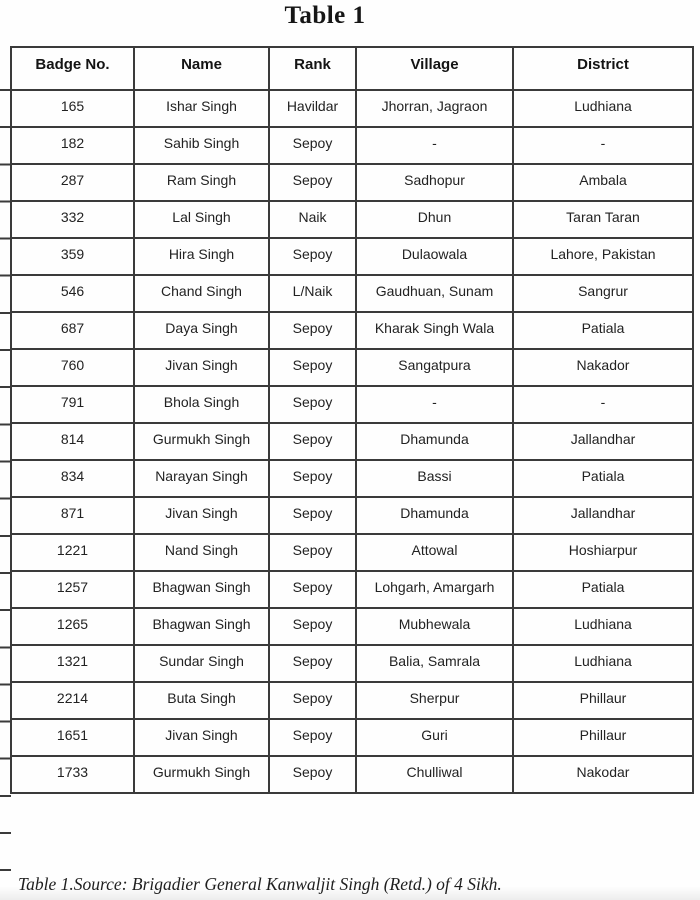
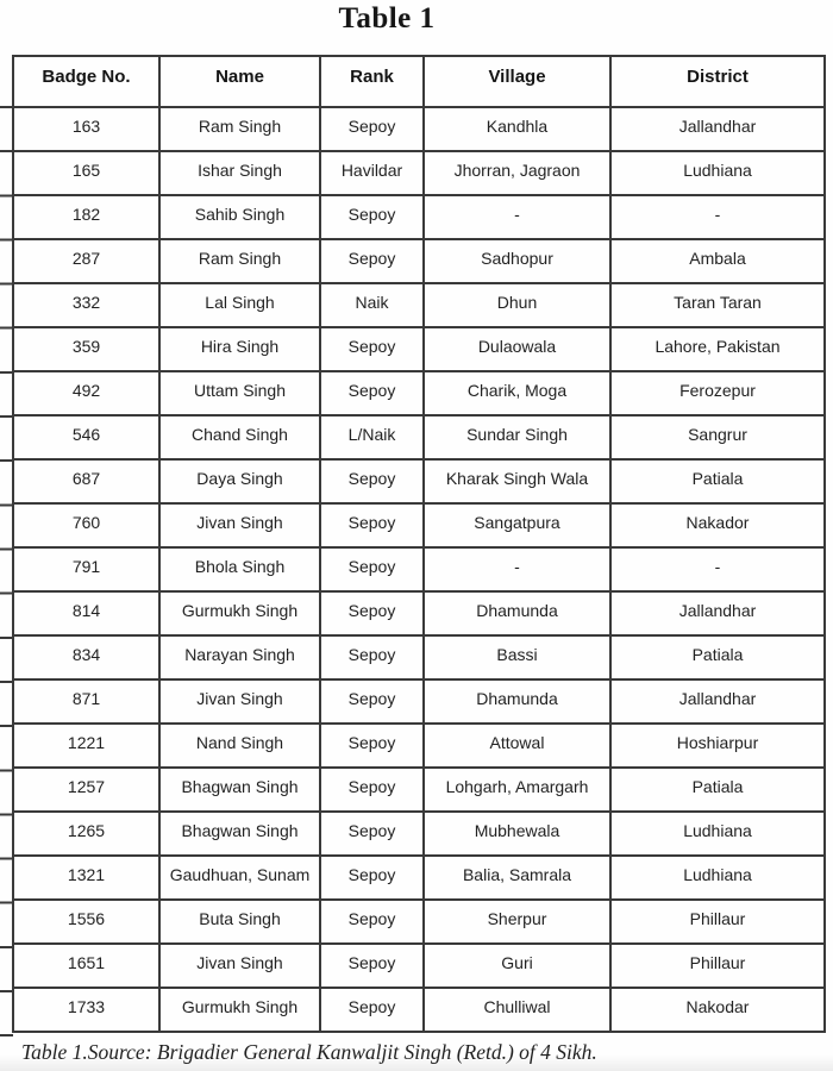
  Table 1
  Badge No.	Name	Rank	Village	District
+ 163	Ram Singh	Sepoy	Kandhla	Jallandhar
  165	Ishar Singh	Havildar	Jhorran, Jagraon	Ludhiana
  182	Sahib Singh	Sepoy	-	-
  287	Ram Singh	Sepoy	Sadhopur	Ambala
  332	Lal Singh	Naik	Dhun	Taran Taran
  359	Hira Singh	Sepoy	Dulaowala	Lahore, Pakistan
+ 492	Uttam Singh	Sepoy	Charik, Moga	Ferozepur
- 546	Chand Singh	L/Naik	Gaudhuan, Sunam	Sangrur
+ 546	Chand Singh	L/Naik	Sundar Singh	Sangrur
  687	Daya Singh	Sepoy	Kharak Singh Wala	Patiala
  760	Jivan Singh	Sepoy	Sangatpura	Nakador
  791	Bhola Singh	Sepoy	-	-
  814	Gurmukh Singh	Sepoy	Dhamunda	Jallandhar
  834	Narayan Singh	Sepoy	Bassi	Patiala
  871	Jivan Singh	Sepoy	Dhamunda	Jallandhar
  1221	Nand Singh	Sepoy	Attowal	Hoshiarpur
  1257	Bhagwan Singh	Sepoy	Lohgarh, Amargarh	Patiala
  1265	Bhagwan Singh	Sepoy	Mubhewala	Ludhiana
- 1321	Sundar Singh	Sepoy	Balia, Samrala	Ludhiana
+ 1321	Gaudhuan, Sunam	Sepoy	Balia, Samrala	Ludhiana
- 2214	Buta Singh	Sepoy	Sherpur	Phillaur
+ 1556	Buta Singh	Sepoy	Sherpur	Phillaur
  1651	Jivan Singh	Sepoy	Guri	Phillaur
  1733	Gurmukh Singh	Sepoy	Chulliwal	Nakodar
  Table 1.Source: Brigadier General Kanwaljit Singh (Retd.) of 4 Sikh.
